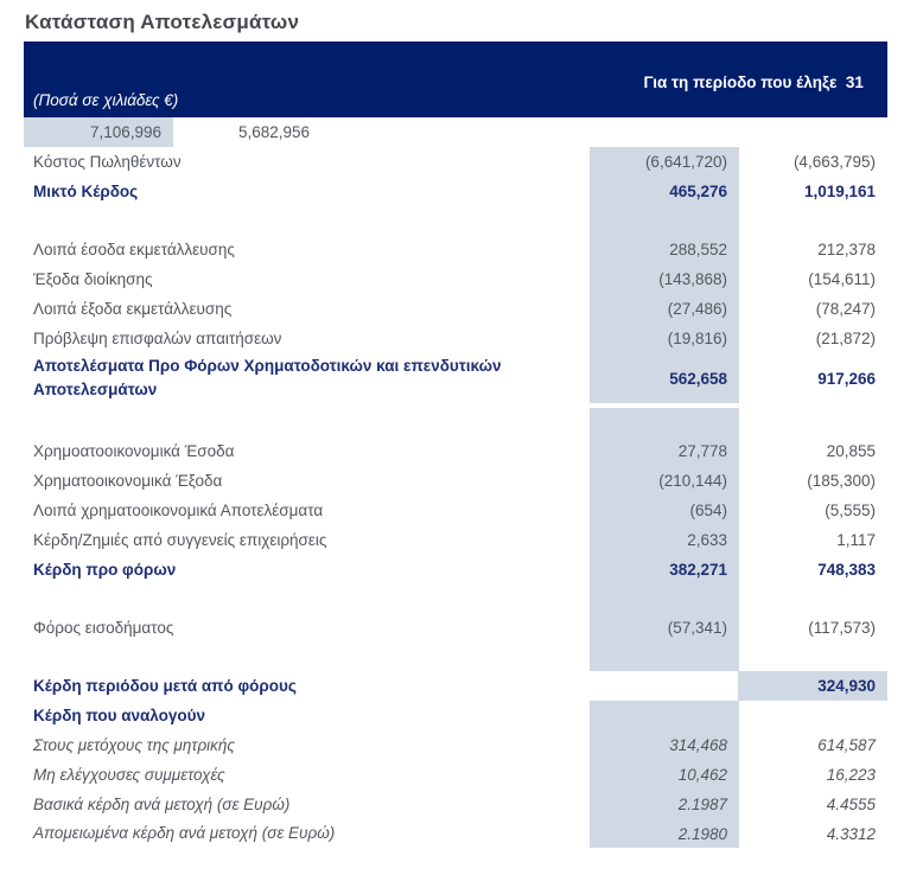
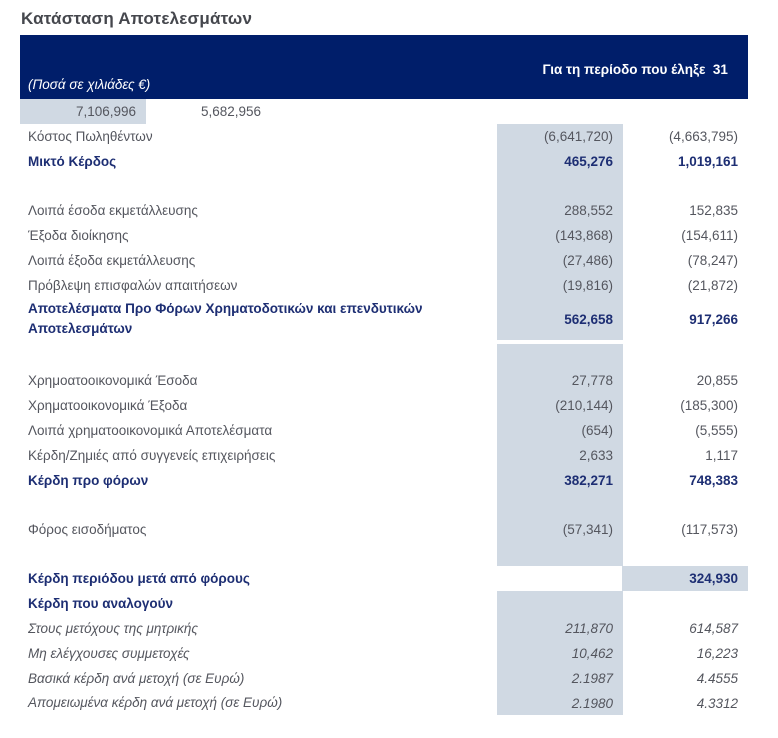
  Κατάσταση Αποτελεσμάτων
  (Ποσά σε χιλιάδες €)
  Για τη περίοδο που έληξε 31
  2024
  7,106,996
  5,682,956
  Κόστος Πωληθέντων
  (6,641,720)
  (4,663,795)
  Μικτό Κέρδος
  465,276
  1,019,161
  Λοιπά έσοδα εκμετάλλευσης
  288,552
- 212,378
+ 152,835
  Έξοδα διοίκησης
  (143,868)
  (154,611)
  Λοιπά έξοδα εκμετάλλευσης
  (27,486)
  (78,247)
  Πρόβλεψη επισφαλών απαιτήσεων
  (19,816)
  (21,872)
  Αποτελέσματα Προ Φόρων Χρηματοδοτικών και επενδυτικών Αποτελεσμάτων
  562,658
  917,266
  Χρημοατοοικονομικά Έσοδα
  27,778
  20,855
  Χρηματοοικονομικά Έξοδα
  (210,144)
  (185,300)
  Λοιπά χρηματοοικονομικά Αποτελέσματα
  (654)
  (5,555)
  Κέρδη/Ζημιές από συγγενείς επιχειρήσεις
  2,633
  1,117
  Κέρδη προ φόρων
  382,271
  748,383
  Φόρος εισοδήματος
  (57,341)
  (117,573)
  Κέρδη περιόδου μετά από φόρους
  324,930
  Κέρδη που αναλογούν
  Στους μετόχους της μητρικής
- 314,468
+ 211,870
  614,587
  Μη ελέγχουσες συμμετοχές
  10,462
  16,223
  Βασικά κέρδη ανά μετοχή (σε Ευρώ)
  2.1987
  4.4555
  Απομειωμένα κέρδη ανά μετοχή (σε Ευρώ)
  2.1980
  4.3312
